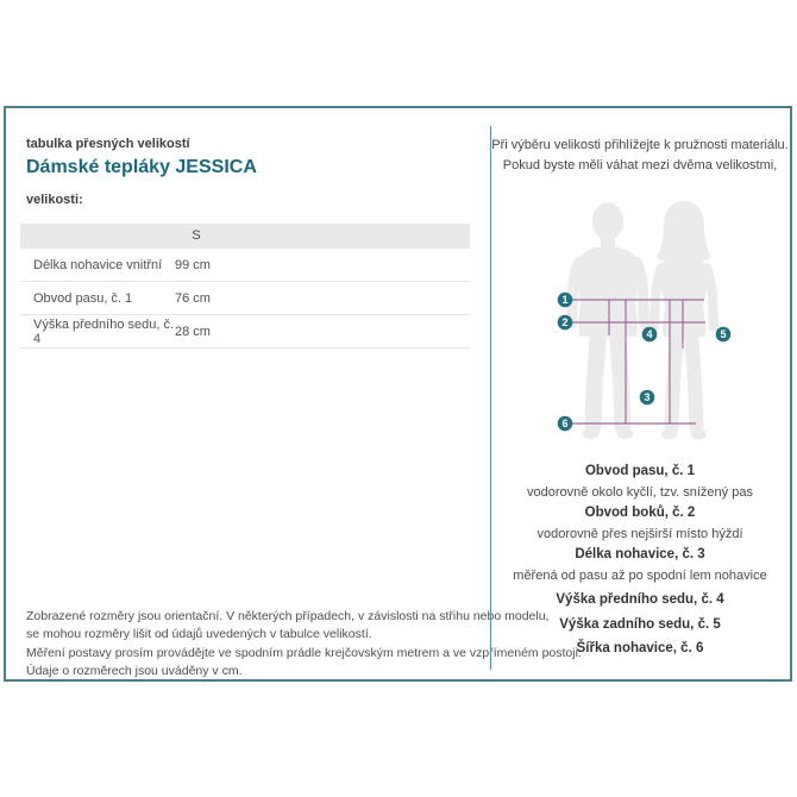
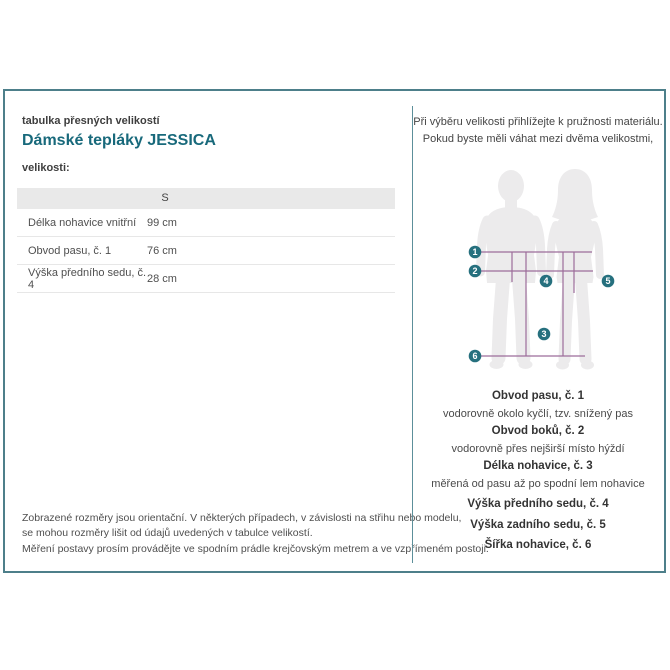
  tabulka přesných velikostí
  Dámské tepláky JESSICA
  velikosti:
  S
  Délka nohavice vnitřní
  99 cm
  Obvod pasu, č. 1
  76 cm
  Výška předního sedu, č. 4
  28 cm
  Zobrazené rozměry jsou orientační. V některých případech, v závislosti na střihu neo modelu,
  se mohou rozměry lišit od údajů uvedených v tabulce velikostí.
  Měření postavy prosím provádějte ve spodním prádle krejčovským metrem a ve vzpímeném postoji.
- Údaje o rozměrech jsou uváděny v cm.
  Při výběru velikosti přihlížejte k pružnosti materiálu.
  Pokud byste měli váhat mezi dvěma velikostmi,
  1
  2
  3
  4
  5
  6
  Obvod pasu, č. 1
  vodorovně okolo kyčlí, tzv. snížený pas
  Obvod boků, č. 2
  vodorovně přes nejširší místo hýždí
  Délka nohavice, č. 3
  měřená od pasu až po spodní lem nohavice
  Výška předního sedu, č. 4
  Výška zadního sedu, č. 5
  Šířka nohavice, č. 6
